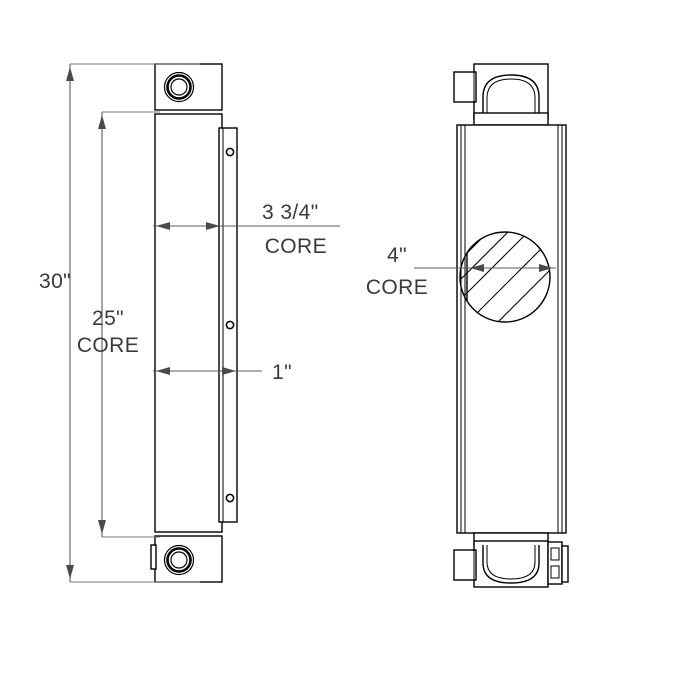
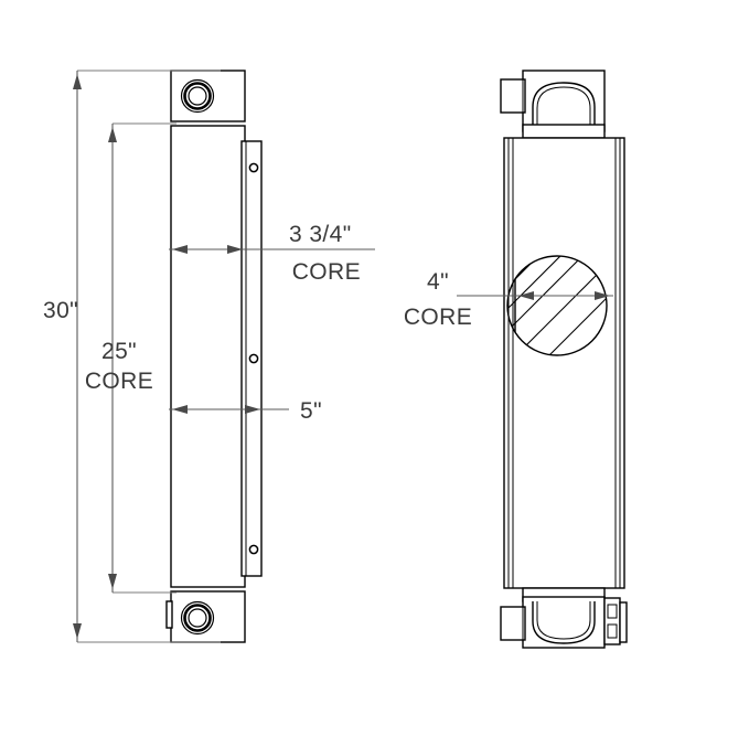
  30"
  25"
  CORE
  3 3/4"
  CORE
- 1"
+ 5"
  4"
  CORE
